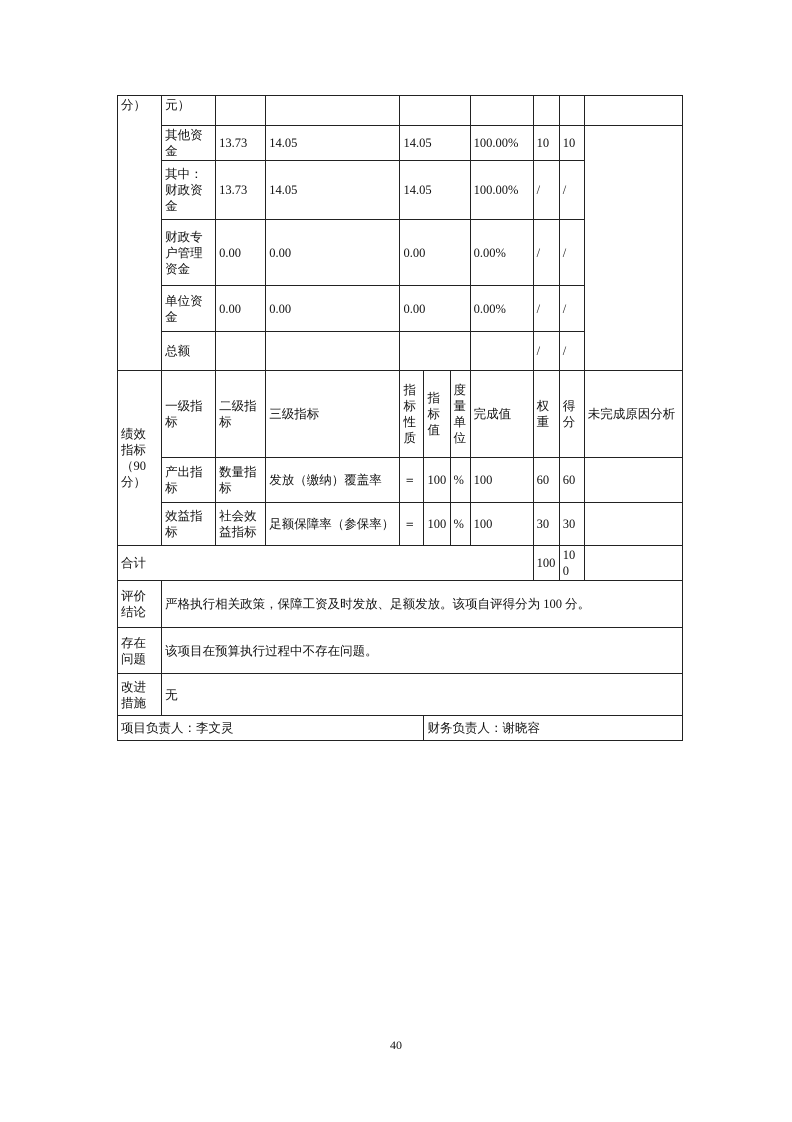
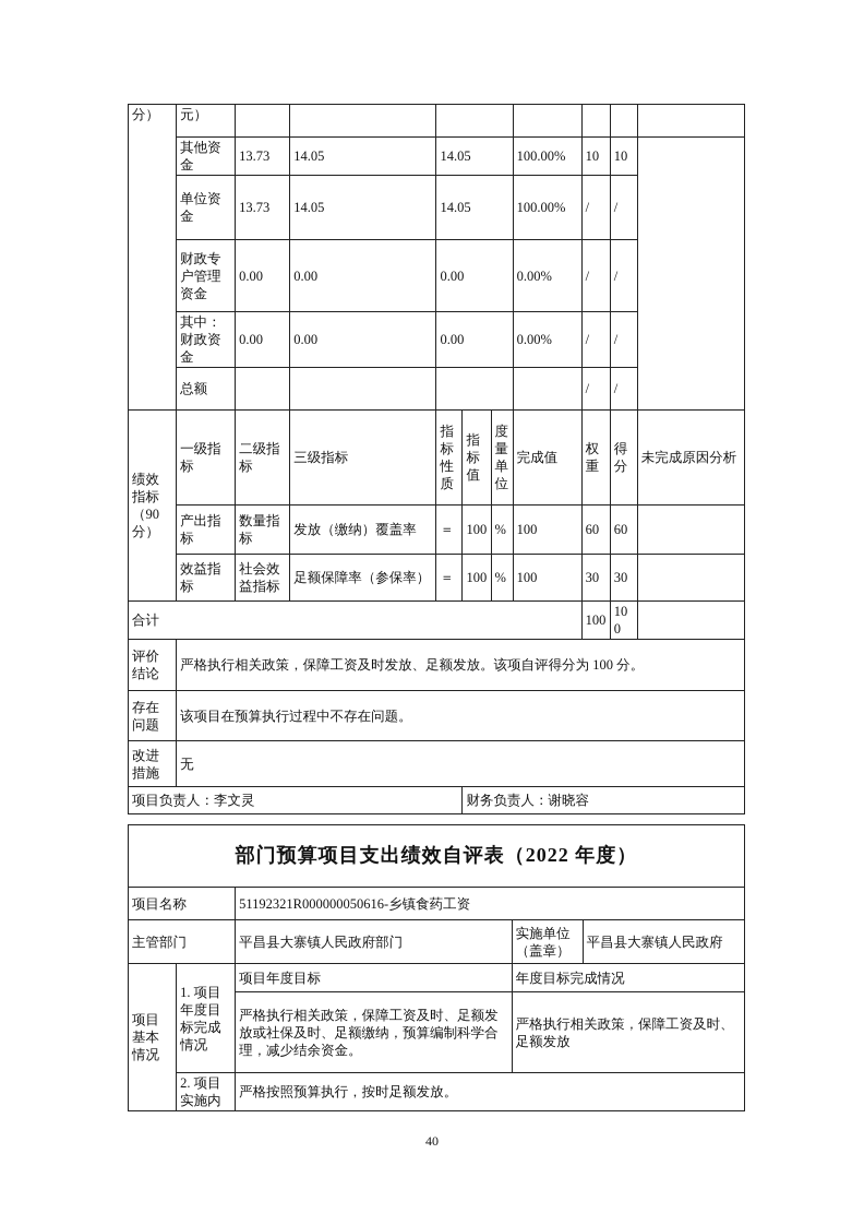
  分）	元）
  其他资金	13.73	14.05	14.05	100.00%	10	10
- 其中：财政资金	13.73	14.05	14.05	100.00%	/	/
+ 单位资金	13.73	14.05	14.05	100.00%	/	/
  财政专户管理资金	0.00	0.00	0.00	0.00%	/	/
- 单位资金	0.00	0.00	0.00	0.00%	/	/
+ 其中：财政资金	0.00	0.00	0.00	0.00%	/	/
  总额					/	/
  绩效指标（90分）	一级指标	二级指标	三级指标	指标性质	指标值	度量单位	完成值	权重	得分	未完成原因分析
  产出指标	数量指标	发放（缴纳）覆盖率	＝	100	%	100	60	60
  效益指标	社会效益指标	足额保障率（参保率）	＝	100	%	100	30	30
  合计	100	100
  评价结论	严格执行相关政策，保障工资及时发放、足额发放。该项自评得分为 100 分。
  存在问题	该项目在预算执行过程中不存在问题。
  改进措施	无
  项目负责人：李文灵	财务负责人：谢晓容
+ 部门预算项目支出绩效自评表（2022 年度）
+ 项目名称	51192321R000000050616-乡镇食药工资
+ 主管部门	平昌县大寨镇人民政府部门	实施单位（盖章）	平昌县大寨镇人民政府
+ 项目基本情况	1. 项目年度目标完成情况	项目年度目标	年度目标完成情况
+ 严格执行相关政策，保障工资及时、足额发放或社保及时、足额缴纳，预算编制科学合理，减少结余资金。	严格执行相关政策，保障工资及时、足额发放
+ 2. 项目实施内	严格按照预算执行，按时足额发放。
  40
